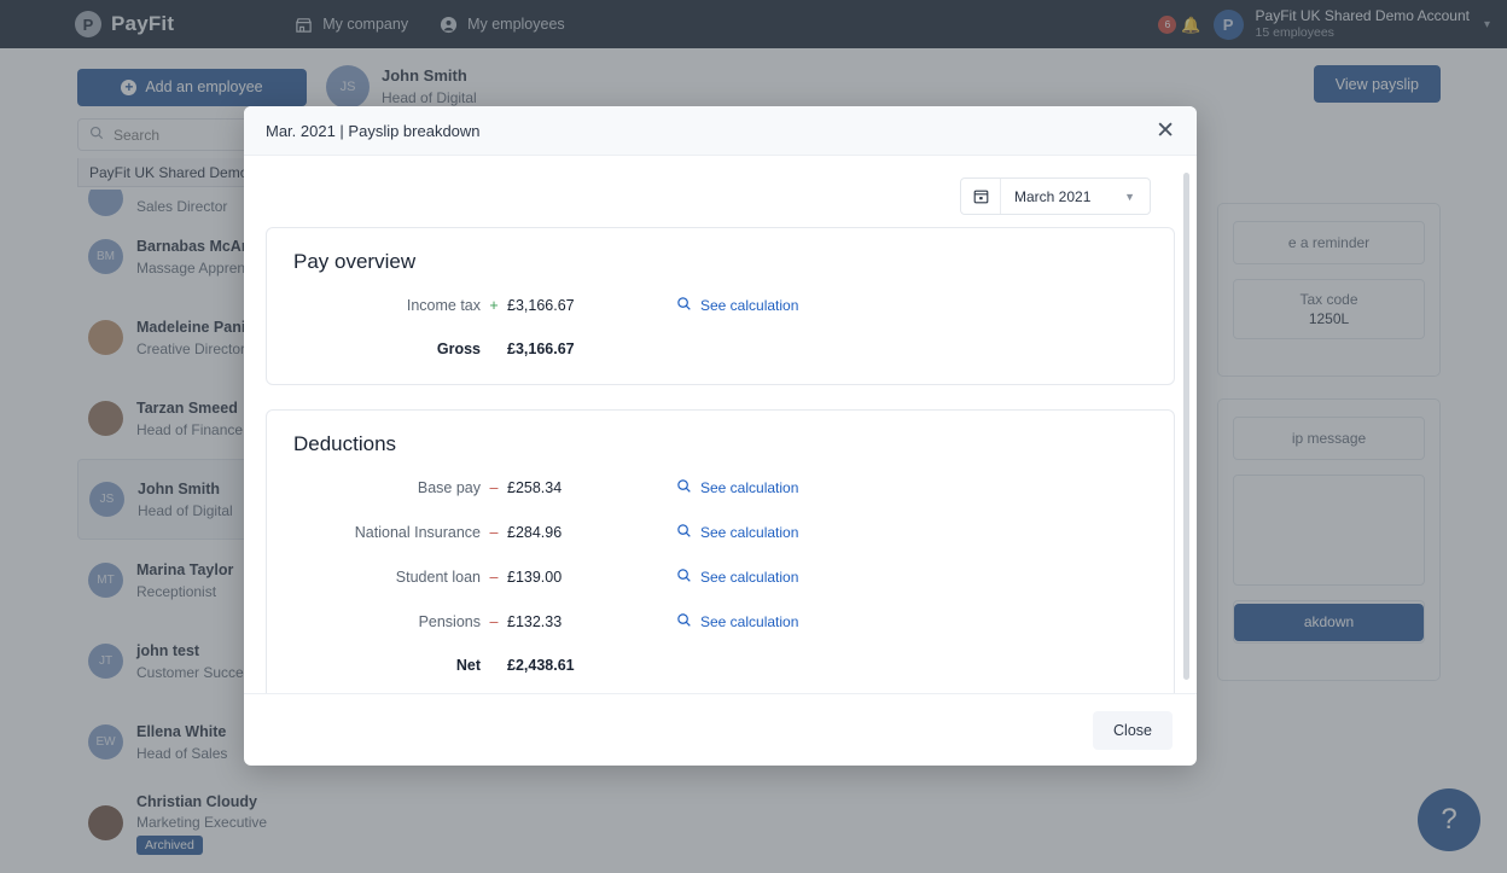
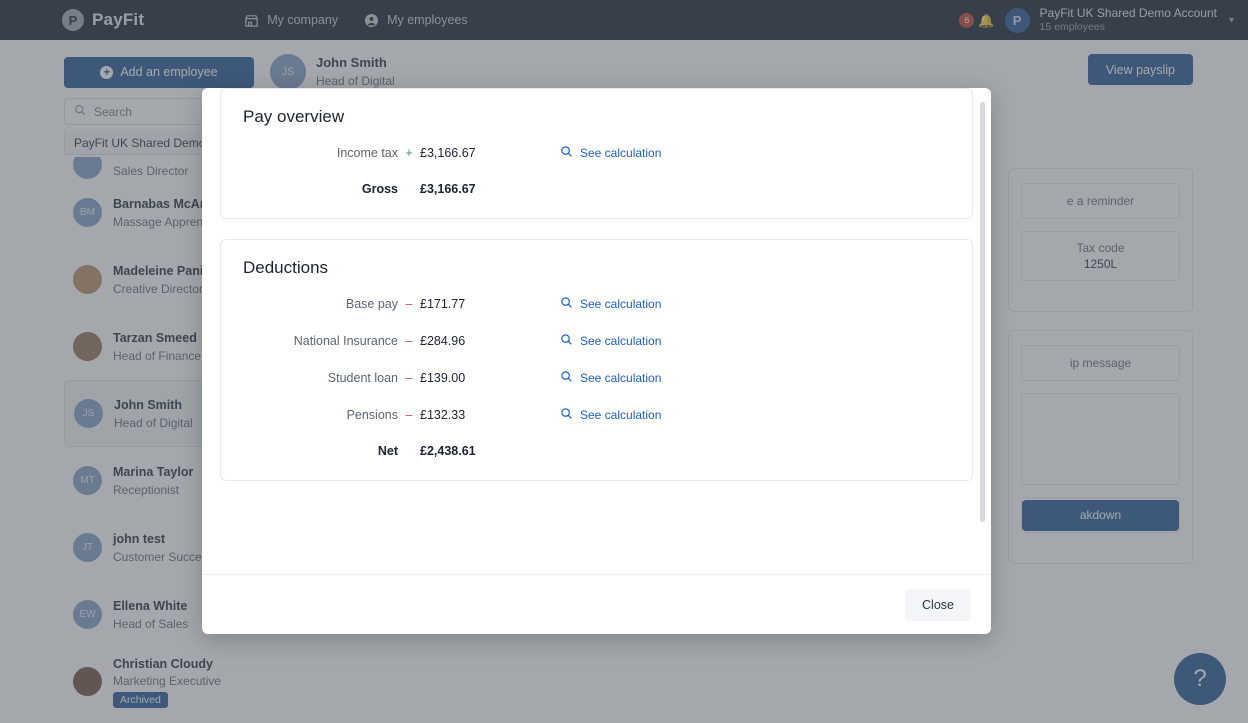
  P
  PayFit
  My company
  My employees
  6
  🔔
  P
  PayFit UK Shared Demo Account
  15 employees
  ▾
  +
  Add an employee
  JS
  John Smith
  Head of Digital
  View payslip
  Search
  PayFit UK Shared Dem
  Sales Director
  BM
  Massage Appren
  Madeleine Pan
  Creative Directo
  Tarzan Smeed
  Head of Finance
  JS
  John Smith
  Head of Digital
  MT
  Marina Taylor
  Receptionist
  JT
  john test
  Customer Succe
  EW
  Ellena White
  Head of Sales
  Christian Cloudy
  Marketing Executive
  Archived
  e a reminder
  Tax code
  1250L
  ip message
  akdown
- Mar. 2021 | Payslip breakdown
- ✕
- March 2021
- ▼
  Pay overview
  Income tax
  +
  £3,166.67
  See calculation
  Gross
  £3,166.67
  Deductions
  Base pay
  –
- £258.34
+ £171.77
  See calculation
  National Insurance
  –
  £284.96
  See calculation
  Student loan
  –
  £139.00
  See calculation
  Pensions
  –
  £132.33
  See calculation
  Net
  £2,438.61
  Close
  ?
